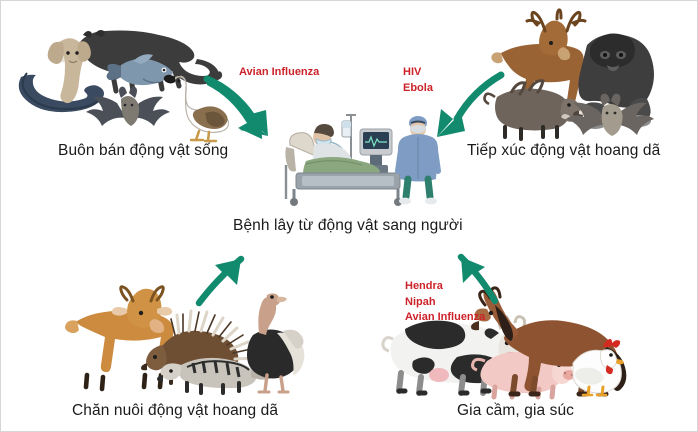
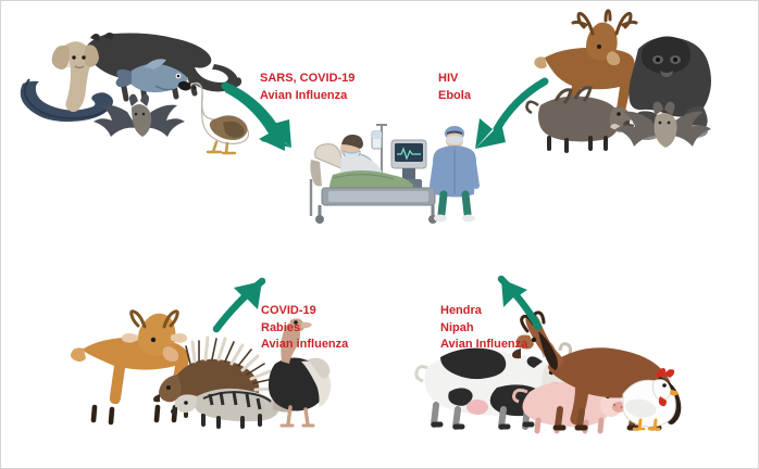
+ SARS, COVID-19
  Avian Influenza
  HIV
  Ebola
+ COVID-19
+ Rabies
+ Avian influenza
  Hendra
  Nipah
  Avian Influenza
- Buôn bán động vật sống
- Tiếp xúc động vật hoang dã
- Bệnh lây từ động vật sang người
- Chăn nuôi động vật hoang dã
- Gia cầm, gia súc
